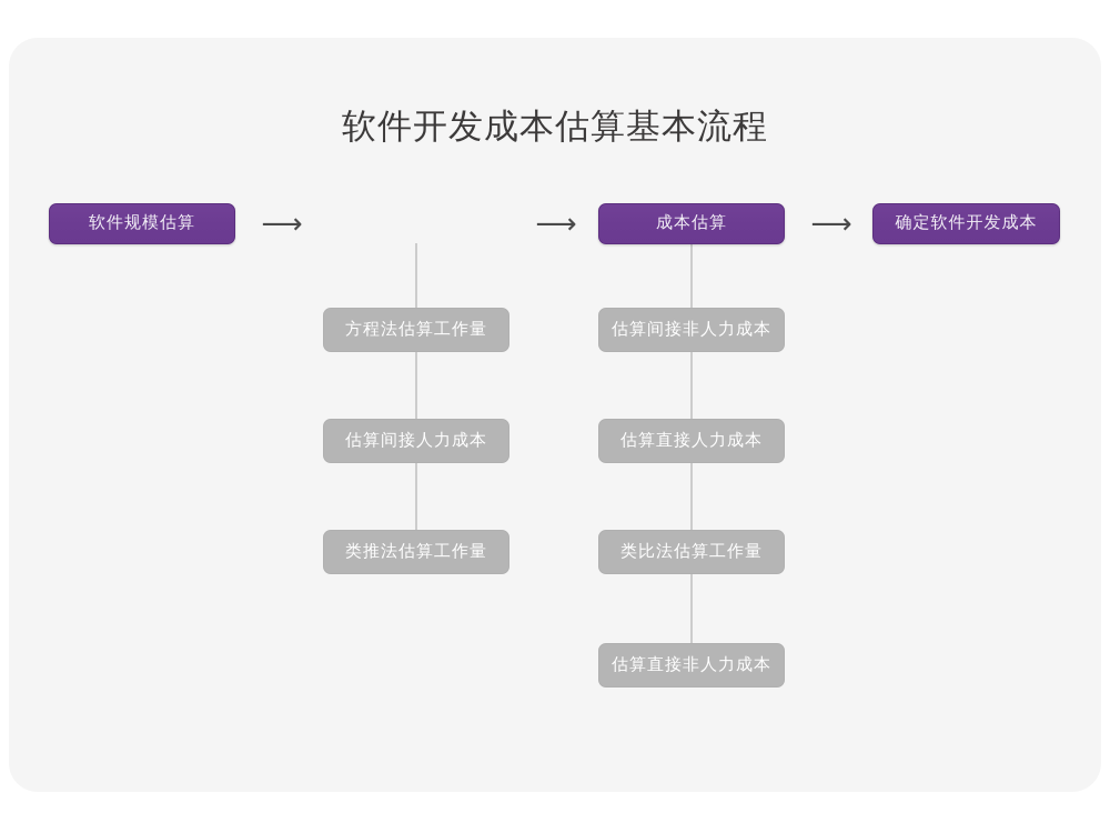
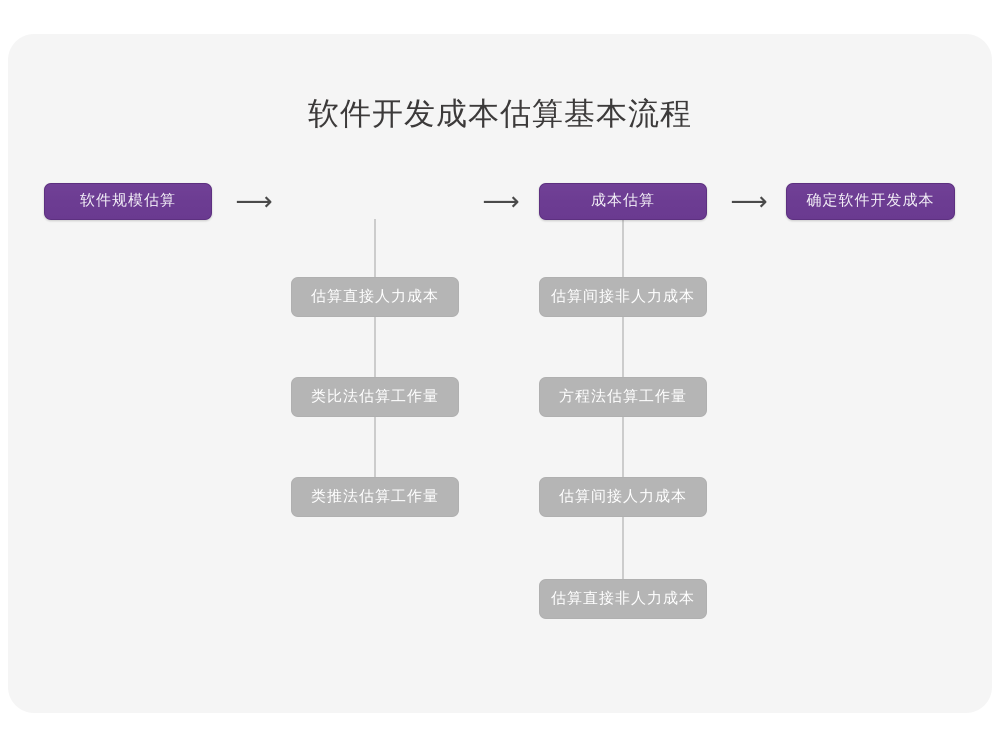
  软件开发成本估算基本流程
  软件规模估算
  成本估算
  确定软件开发成本
  ⟶
  ⟶
  ⟶
- 方程法估算工作量
+ 估算直接人力成本
- 估算间接人力成本
+ 类比法估算工作量
  类推法估算工作量
  估算间接非人力成本
- 估算直接人力成本
+ 方程法估算工作量
- 类比法估算工作量
+ 估算间接人力成本
  估算直接非人力成本
